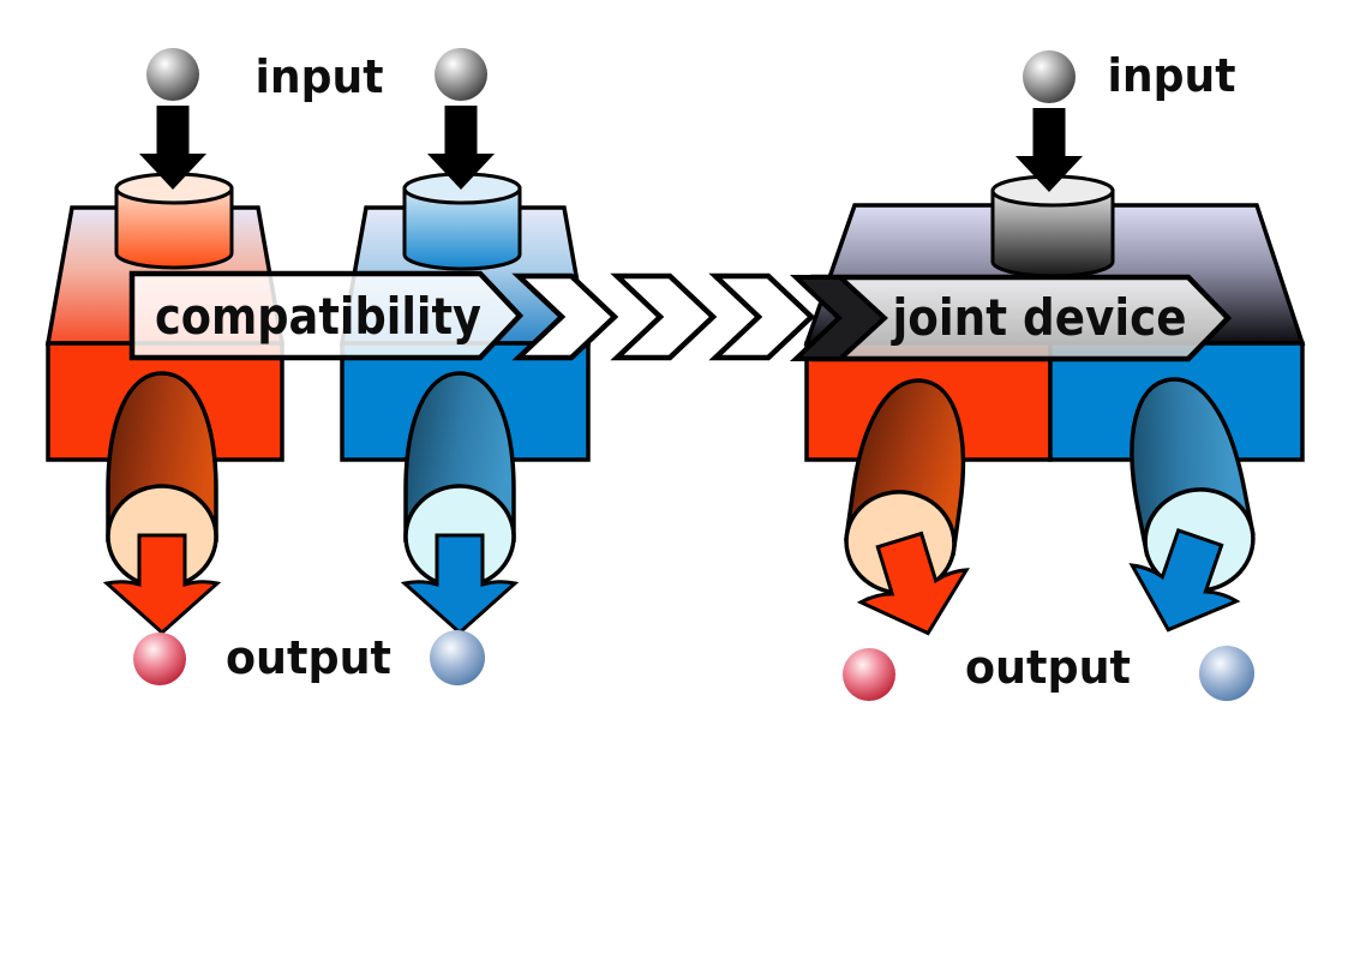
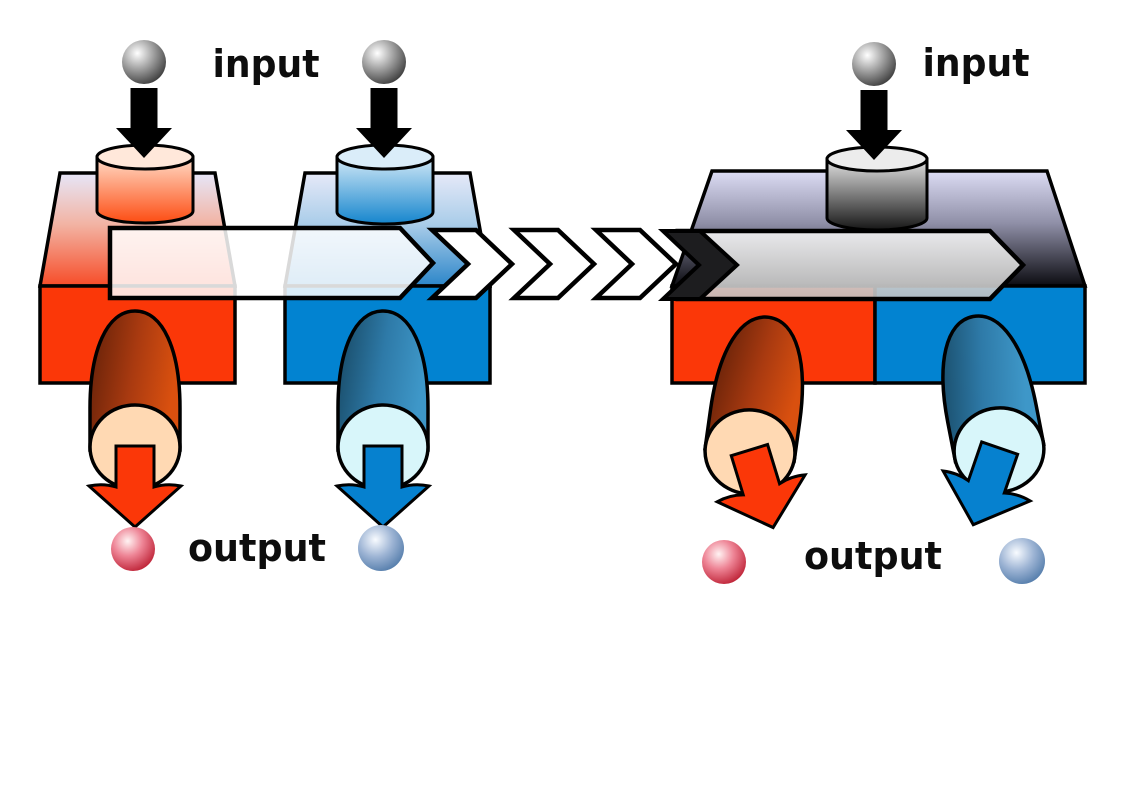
- compatibility
- joint device
  input
  input
  output
  output
